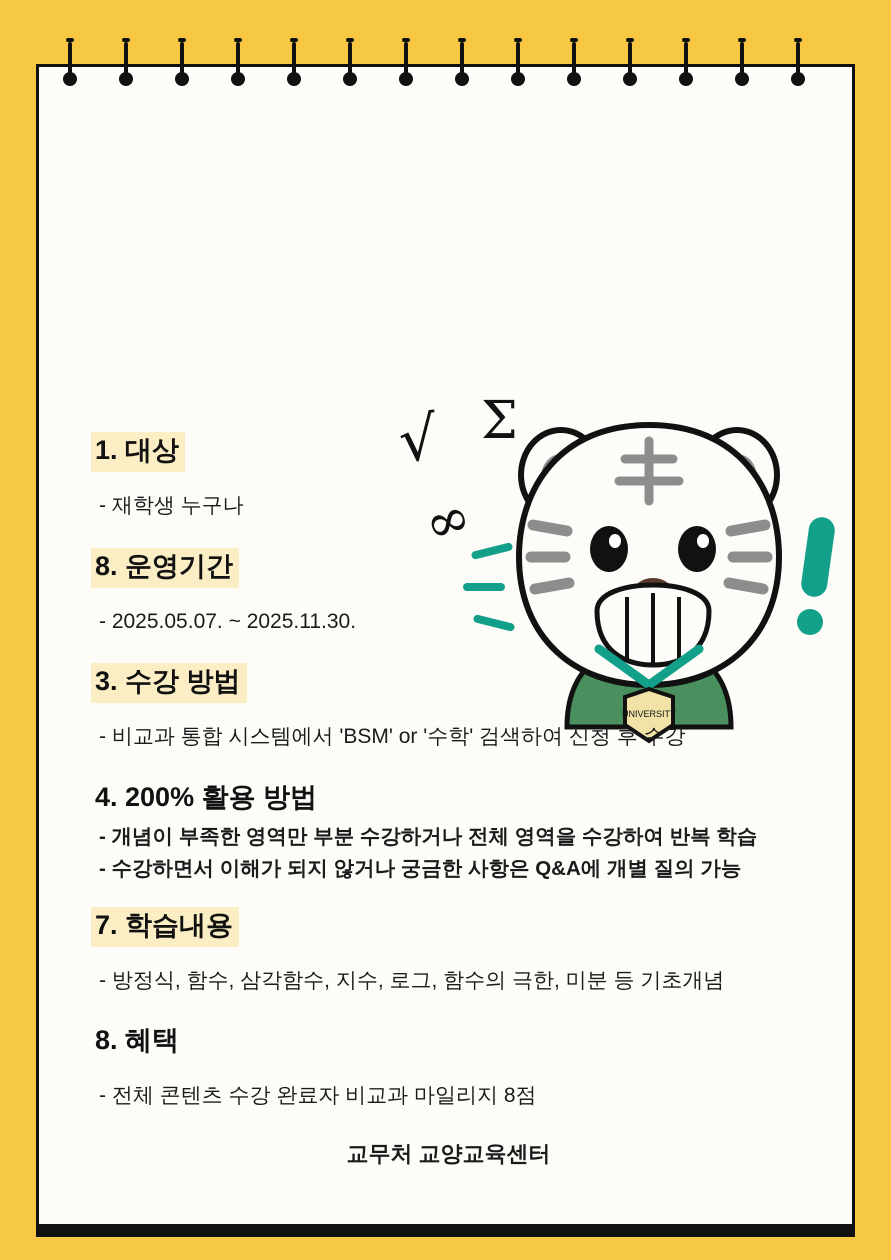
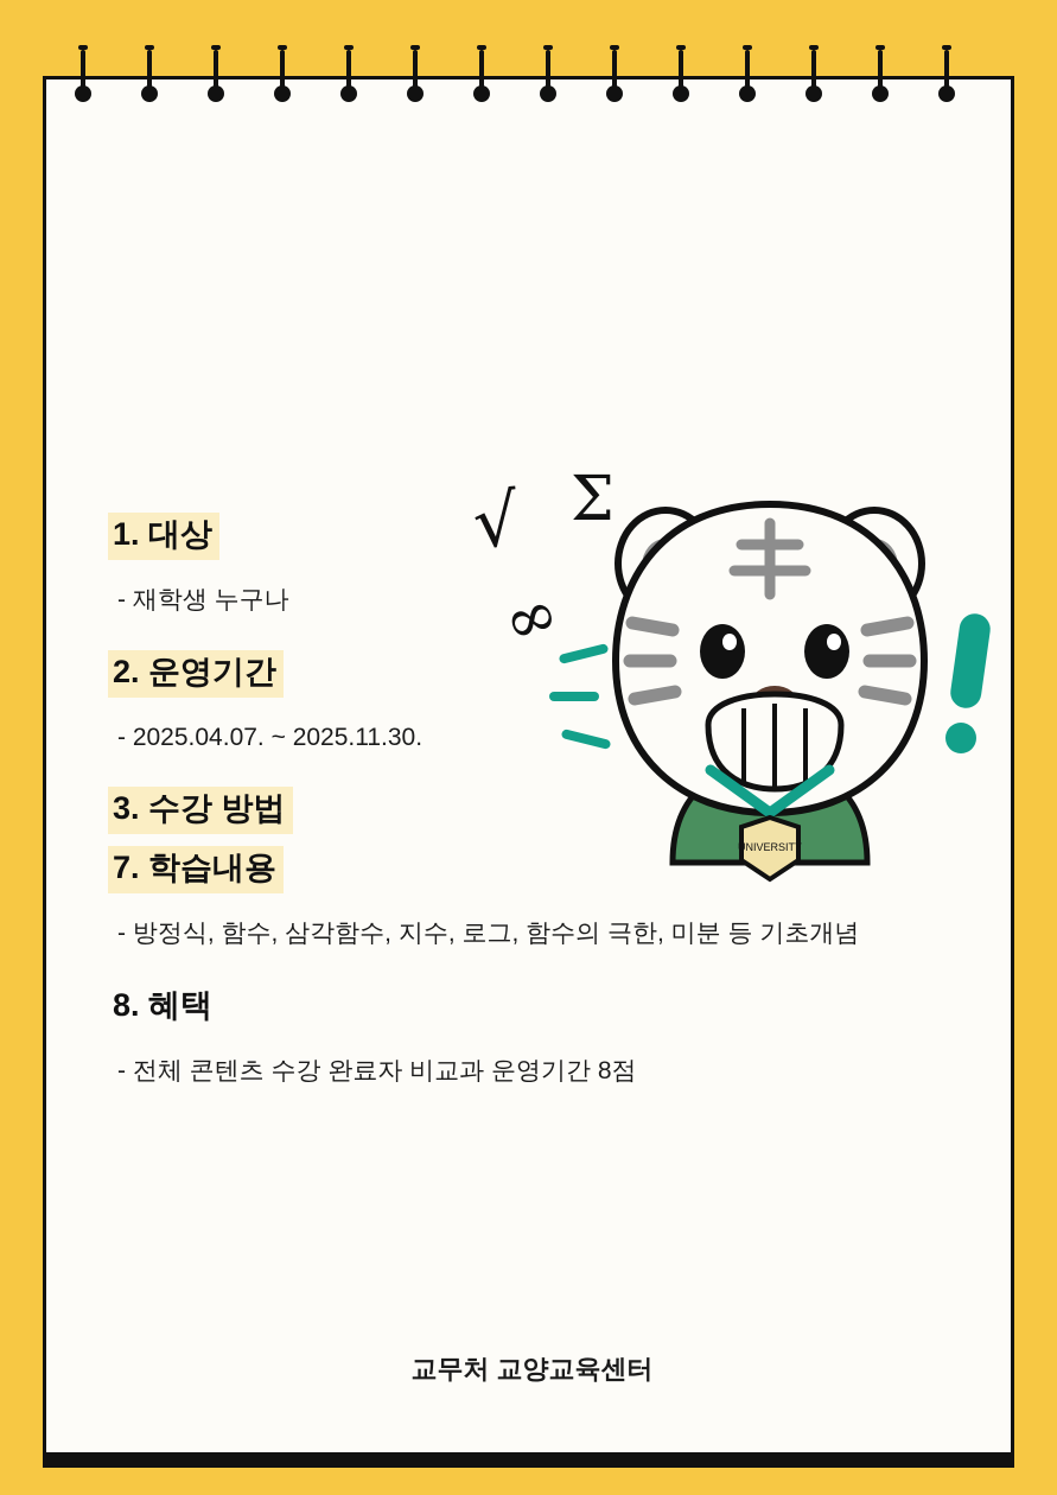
  Σ
  UNIVERSITY
  1. 대상
  - 재학생 누구나
- 8. 운영기간
+ 2. 운영기간
- - 2025.05.07. ~ 2025.11.30.
+ - 2025.04.07. ~ 2025.11.30.
  3. 수강 방법
- - 비교과 통합 시스템에서 'BSM' or '수학' 검색하여 신청 후 수강
- 4. 200% 활용 방법
- - 개념이 부족한 영역만 부분 수강하거나 전체 영역을 수강하여 반복 학습
- - 수강하면서 이해가 되지 않거나 궁금한 사항은 Q&A에 개별 질의 가능
  7. 학습내용
  - 방정식, 함수, 삼각함수, 지수, 로그, 함수의 극한, 미분 등 기초개념
  8. 혜택
- - 전체 콘텐츠 수강 완료자 비교과 마일리지 8점
+ - 전체 콘텐츠 수강 완료자 비교과 운영기간 8점
  교무처 교양교육센터
